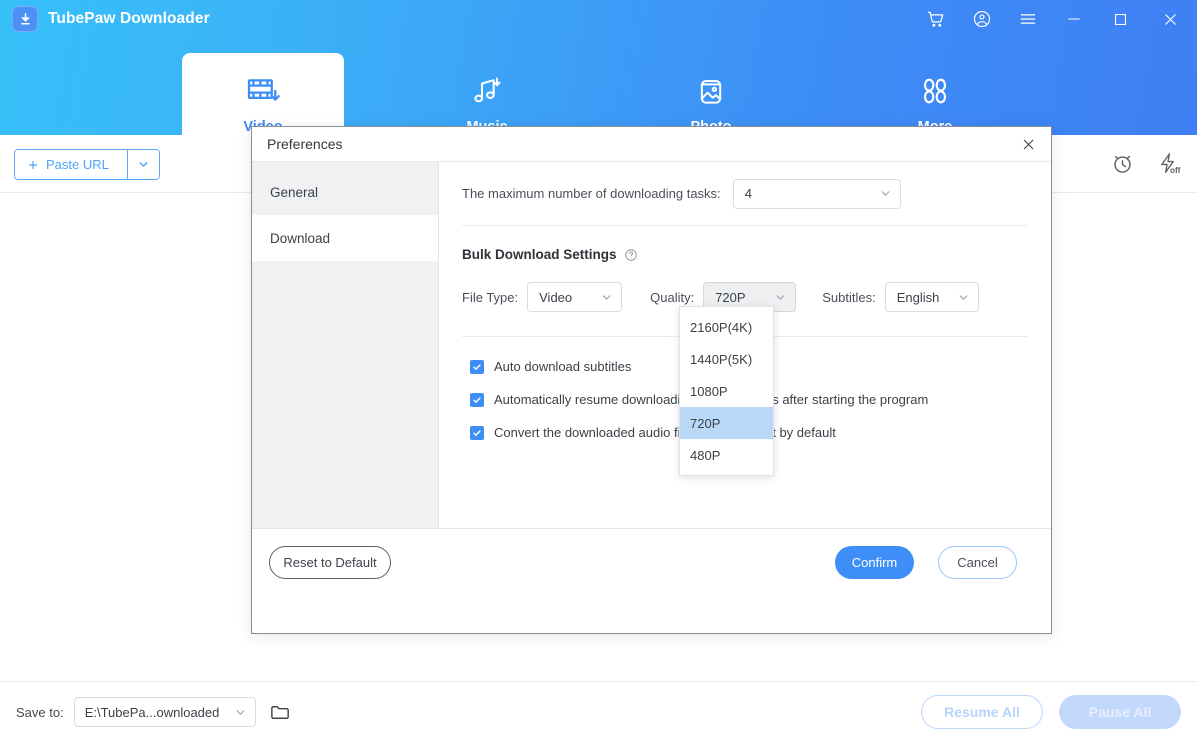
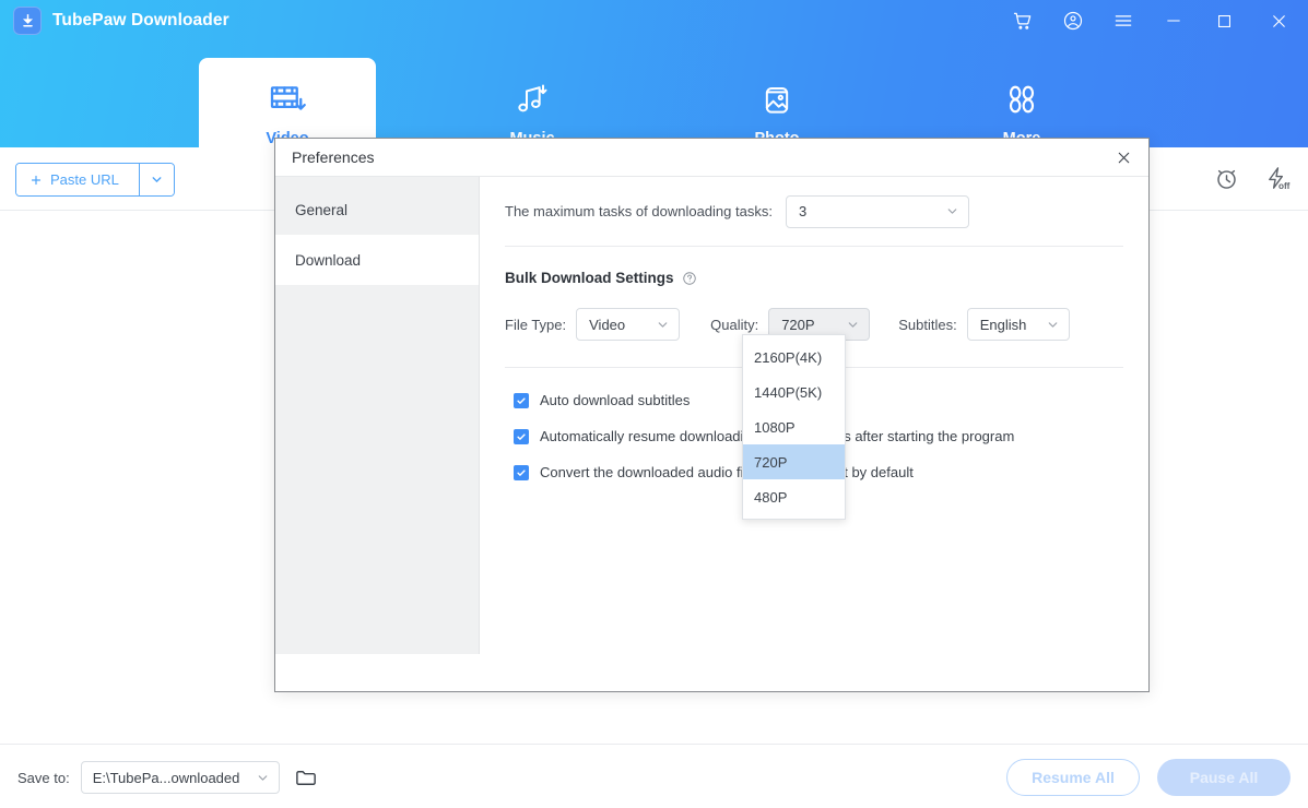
  TubePaw Downloader
  Paste URL
  off
  Save to:
  E:\TubePa...ownloaded
  Resume All
  Pause All
  Preferences
  General
  Download
- The maximum number of downloading tasks:
+ The maximum tasks of downloading tasks:
- 4
+ 3
  Bulk Download Settings
  File Type:
  Video
  Quality:
  720P
  Subtitles:
  English
  Auto download subtitles
  Automatically resume downloads after starting the program
  Convert the downloaded audio ft by default
- Reset to Default
- Confirm
- Cancel
  2160P(4K)
  1440P(5K)
  1080P
  720P
  480P
